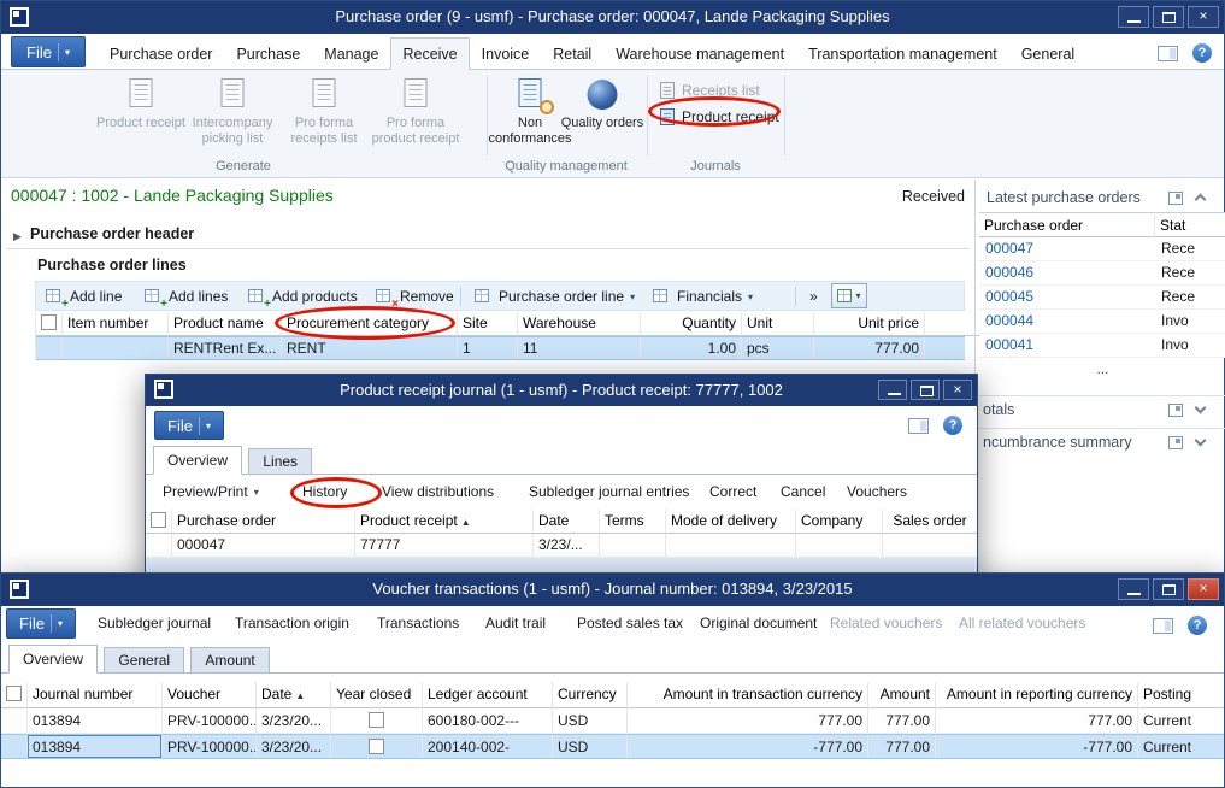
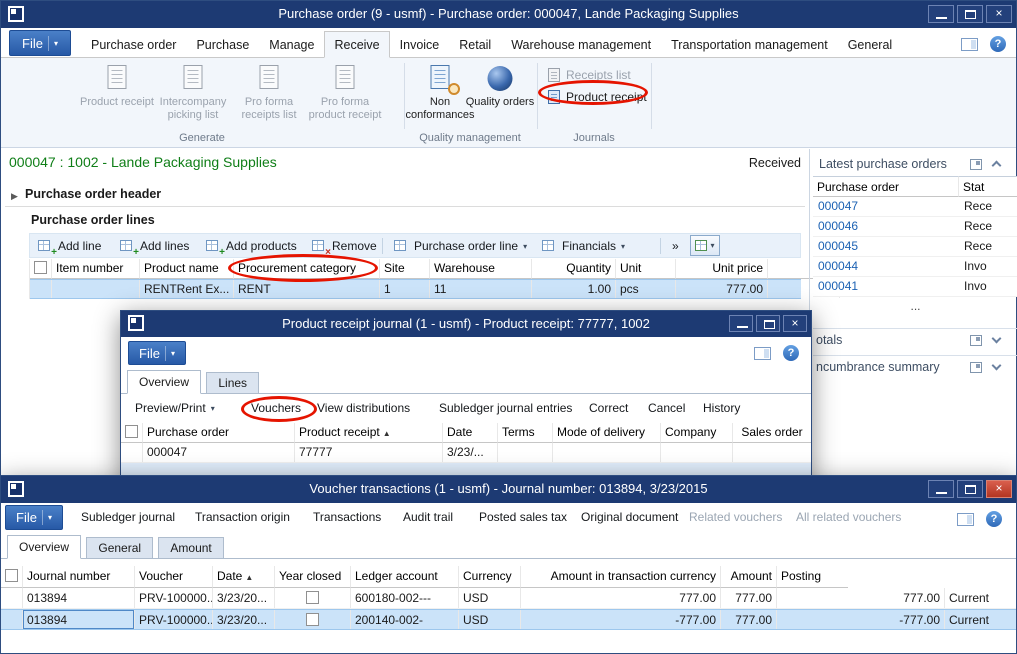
  Purchase order (9 - usmf) - Purchase order: 000047, Lande Packaging Supplies
  ×
  File
  ▾
  Purchase order
  Purchase
  Manage
  Receive
  Invoice
  Retail
  Warehouse management
  Transportation management
  General
  ?
  Product receipt
  Intercompany picking list
  Pro forma receipts list
  Pro forma product receipt
  Generate
  Non conformances
  Quality orders
  Quality management
  Receipts list
  Product receipt
  Journals
  000047 : 1002 - Lande Packaging Supplies
  Received
  ▶
  Purchase order header
  Purchase order lines
  +
  Add line
  +
  Add lines
  +
  Add products
  ×
  Remove
  Purchase order line
  ▾
  Financials
  ▾
  »
  ▾
  Item number
  Product name
  Procurement category
  Site
  Warehouse
  Quantity
  Unit
  Unit price
  RENTRent Ex...
  RENT
  1
  11
  1.00
  pcs
  777.00
  Latest purchase orders
  Purchase order
  Stat
  000047
  Rece
  000046
  Rece
  000045
  Rece
  000044
  Invo
  000041
  Invo
  ...
  otals
  ncumbrance summary
  Product receipt journal (1 - usmf) - Product receipt: 77777, 1002
  ×
  File
  ▾
  ?
  Overview Lines
  Preview/Print
  ▾
- History
+ Vouchers
  View distributions
  Subledger journal entries
  Correct
  Cancel
- Vouchers
+ History
  Purchase order
  Product receipt ▲
  Date
  Terms
  Mode of delivery
  Company
  Sales order
  000047
  77777
  3/23/...
  Voucher transactions (1 - usmf) - Journal number: 013894, 3/23/2015
  ×
  File
  ▾
  Subledger journal
  Transaction origin
  Transactions
  Audit trail
  Posted sales tax
  Original document
  Related vouchers
  All related vouchers
  ?
  Overview General Amount
  Journal number
  Voucher
  Date ▲
  Year closed
  Ledger account
  Currency
  Amount in transaction currency
  Amount
- Amount in reporting currency
  Posting
  013894
  PRV-100000..
  3/23/20...
  600180-002---
  USD
  777.00
  777.00
  777.00
  Current
  013894
  PRV-100000..
  3/23/20...
  200140-002-
  USD
  -777.00
  777.00
  -777.00
  Current
